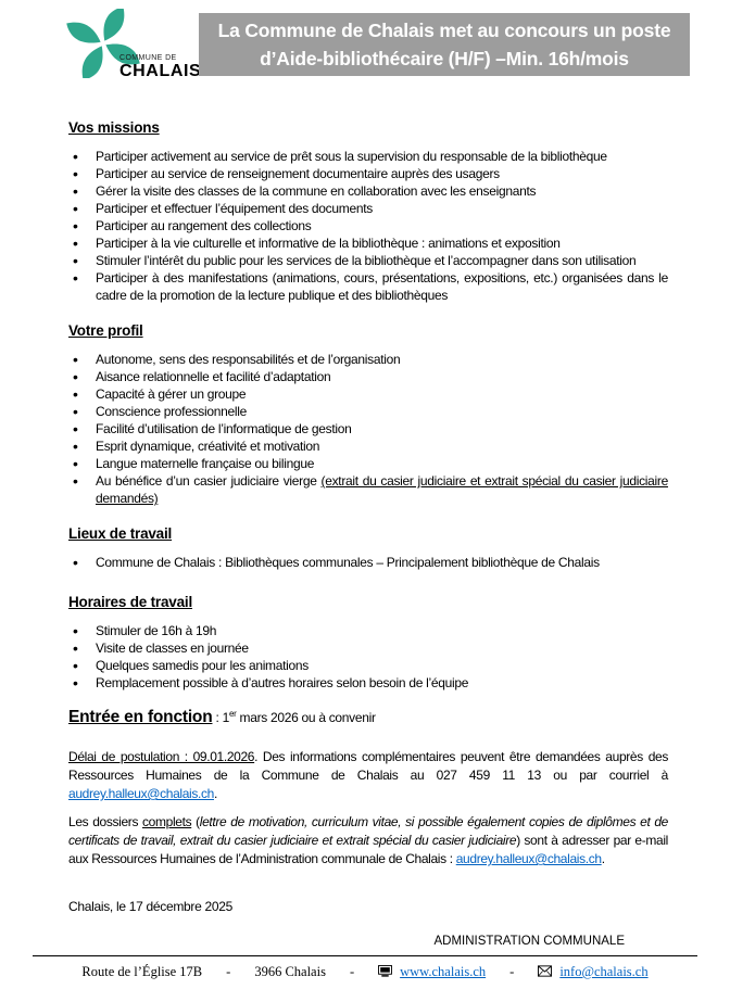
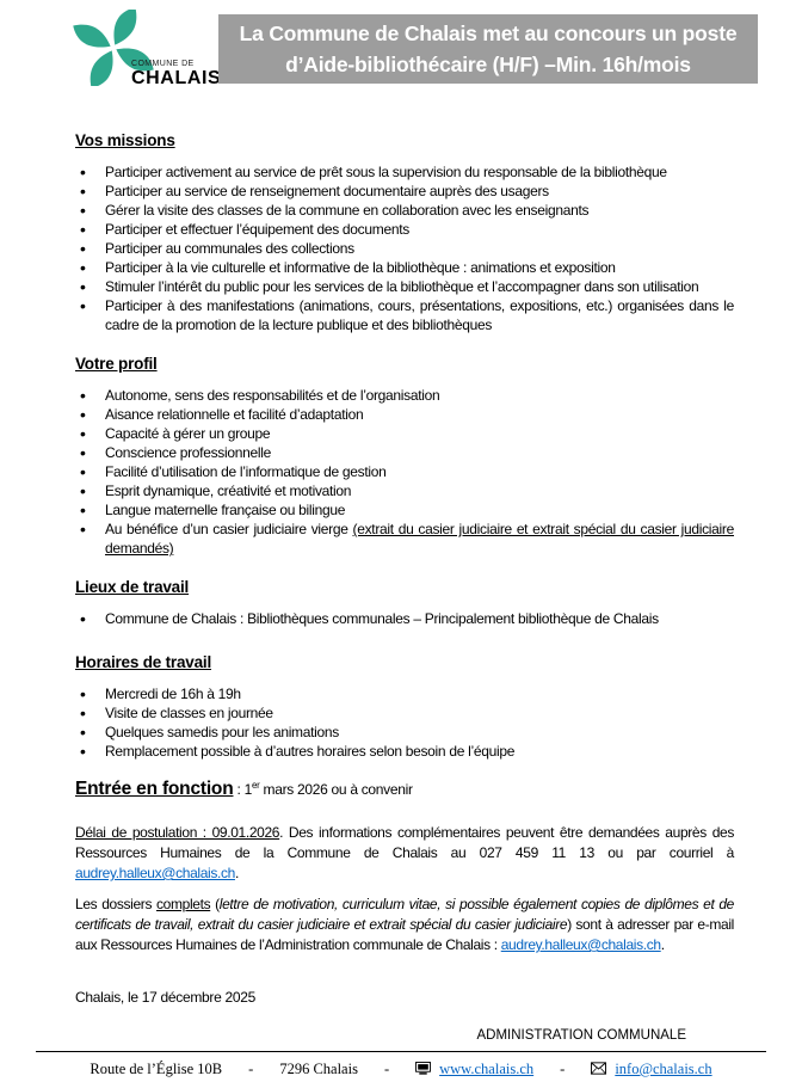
  CHALAIS
  La Commune de Chalais met au concours un poste
  d’Aide-bibliothécaire (H/F) –Min. 16h/mois
  Vos missions
  Participer activement au service de prêt sous la supervision du responsable de la bibliothèque
  Participer au service de renseignement documentaire auprès des usagers
  Gérer la visite des classes de la commune en collaboration avec les enseignants
  Participer et effectuer l’équipement des documents
- Participer au rangement des collections
+ Participer au communales des collections
  Participer à la vie culturelle et informative de la bibliothèque : animations et exposition
  Stimuler l’intérêt du public pour les services de la bibliothèque et l’accompagner dans son utilisation
  Participer à des manifestations (animations, cours, présentations, expositions, etc.) organisées dans le cadre de la promotion de la lecture publique et des bibliothèques
  Votre profil
  Autonome, sens des responsabilités et de l’organisation
  Aisance relationnelle et facilité d’adaptation
  Capacité à gérer un groupe
  Conscience professionnelle
  Facilité d’utilisation de l’informatique de gestion
  Esprit dynamique, créativité et motivation
  Langue maternelle française ou bilingue
  Au bénéfice d’un casier judiciaire vierge (extrait du casier judiciaire et extrait spécial du casier judiciaire demandés)
  Lieux de travail
  Commune de Chalais : Bibliothèques communales – Principalement bibliothèque de Chalais
  Horaires de travail
- Stimuler de 16h à 19h
+ Mercredi de 16h à 19h
  Visite de classes en journée
  Quelques samedis pour les animations
  Remplacement possible à d’autres horaires selon besoin de l’équipe
  Entrée en fonction : 1er mars 2026 ou à convenir
  Délai de postulation : 09.01.2026. Des informations complémentaires peuvent être demandées auprès des Ressources Humaines de la Commune de Chalais au 027 459 11 13 ou par courriel à audrey.halleux@chalais.ch.
  Les dossiers complets (lettre de motivation, curriculum vitae, si possible également copies de diplômes et de certificats de travail, extrait du casier judiciaire et extrait spécial du casier judiciaire) sont à adresser par e-mail aux Ressources Humaines de l’Administration communale de Chalais : audrey.halleux@chalais.ch.
  Chalais, le 17 décembre 2025
  ADMINISTRATION COMMUNALE
- Route de l’Église 17B
+ Route de l’Église 10B
  -
- 3966 Chalais
+ 7296 Chalais
  -
  www.chalais.ch
  -
  info@chalais.ch
